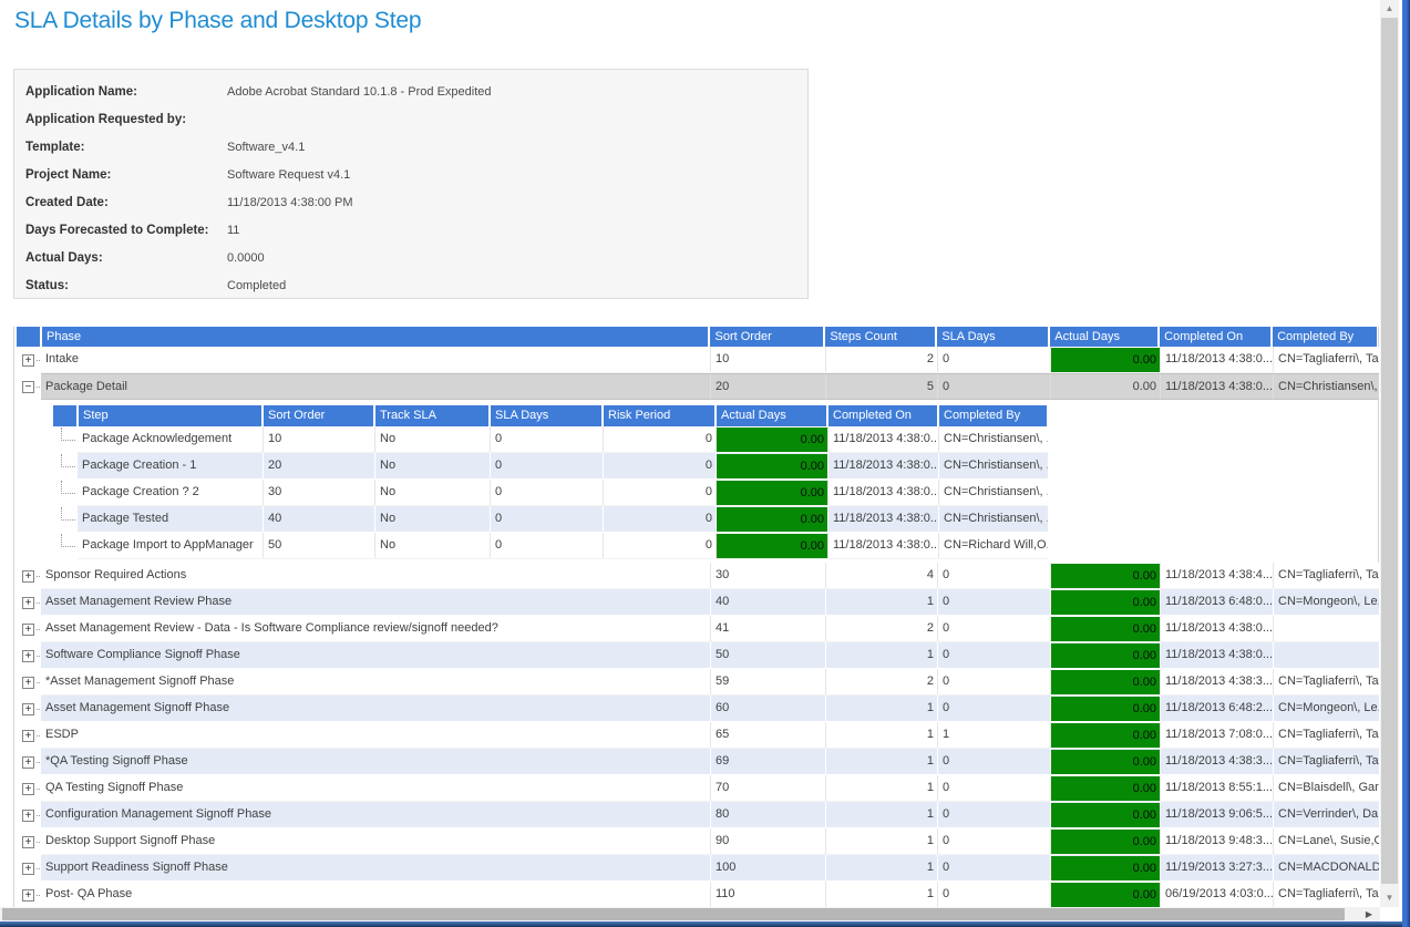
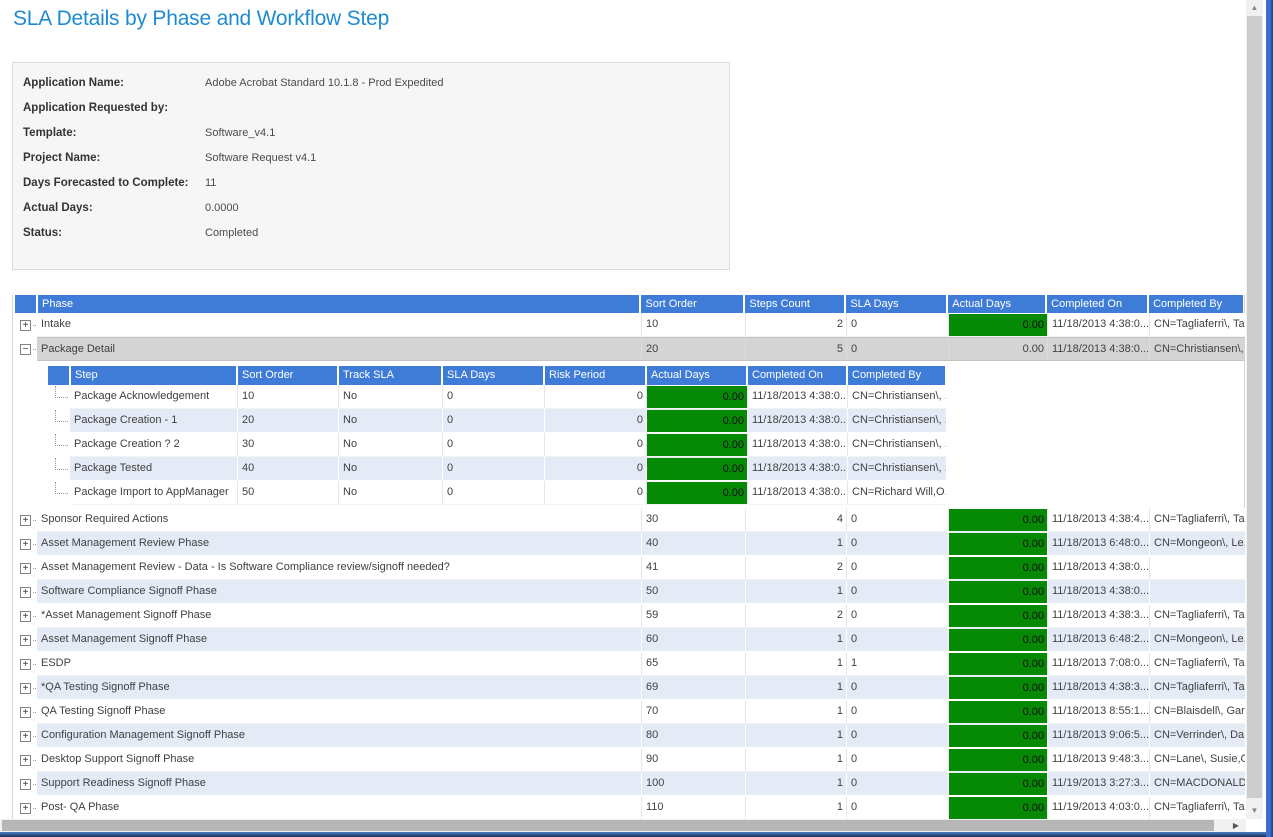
- SLA Details by Phase and Desktop Step
+ SLA Details by Phase and Workflow Step
  Application Name:
  Adobe Acrobat Standard 10.1.8 - Prod Expedited
  Application Requested by:
  Template:
  Software_v4.1
  Project Name:
  Software Request v4.1
- Created Date:
- 11/18/2013 4:38:00 PM
  Days Forecasted to Complete:
  11
  Actual Days:
  0.0000
  Status:
  Completed
  Phase
  Sort Order
  Steps Count
  SLA Days
  Actual Days
  Completed On
  Completed By
  +
  Intake
  10
  2
  0
  0.00
  11/18/2013 4:38:0...
  CN=Tagliaferri\, Ta
  −
  Package Detail
  20
  5
  0
  0.00
  11/18/2013 4:38:0...
  CN=Christiansen\,
  Step
  Sort Order
  Track SLA
  SLA Days
  Risk Period
  Actual Days
  Completed On
  Completed By
  Package Acknowledgement
  10
  No
  0
  0
  0.00
  11/18/2013 4:38:0..
  CN=Christiansen\,
  Package Creation - 1
  20
  No
  0
  0
  0.00
  11/18/2013 4:38:0..
  CN=Christiansen\,
  Package Creation ? 2
  30
  No
  0
  0
  0.00
  11/18/2013 4:38:0..
  CN=Christiansen\,
  Package Tested
  40
  No
  0
  0
  0.00
  11/18/2013 4:38:0..
  CN=Christiansen\,
  Package Import to AppManager
  50
  No
  0
  0
  0.00
  11/18/2013 4:38:0..
  CN=Richard Will,O
  +
  Sponsor Required Actions
  30
  4
  0
  0.00
  11/18/2013 4:38:4...
  CN=Tagliaferri\, Ta
  +
  Asset Management Review Phase
  40
  1
  0
  0.00
  11/18/2013 6:48:0...
  CN=Mongeon\, Le
  +
  Asset Management Review - Data - Is Software Compliance review/signoff needed?
  41
  2
  0
  0.00
  11/18/2013 4:38:0...
  +
  Software Compliance Signoff Phase
  50
  1
  0
  0.00
  11/18/2013 4:38:0...
  +
  *Asset Management Signoff Phase
  59
  2
  0
  0.00
  11/18/2013 4:38:3...
  CN=Tagliaferri\, Ta
  +
  Asset Management Signoff Phase
  60
  1
  0
  0.00
  11/18/2013 6:48:2...
  CN=Mongeon\, Le
  +
  ESDP
  65
  1
  1
  0.00
  11/18/2013 7:08:0...
  CN=Tagliaferri\, Ta
  +
  *QA Testing Signoff Phase
  69
  1
  0
  0.00
  11/18/2013 4:38:3...
  CN=Tagliaferri\, Ta
  +
  QA Testing Signoff Phase
  70
  1
  0
  0.00
  11/18/2013 8:55:1...
  CN=Blaisdell\, Gar
  +
  Configuration Management Signoff Phase
  80
  1
  0
  0.00
  11/18/2013 9:06:5...
  CN=Verrinder\, Da
  +
  Desktop Support Signoff Phase
  90
  1
  0
  0.00
  11/18/2013 9:48:3...
  CN=Lane\, Susie,O
  +
  Support Readiness Signoff Phase
  100
  1
  0
  0.00
  11/19/2013 3:27:3...
  CN=MACDONALD
  +
  Post- QA Phase
  110
  1
  0
  0.00
- 06/19/2013 4:03:0...
+ 11/19/2013 4:03:0...
  CN=Tagliaferri\, Ta
  ▲
  ▼
  ▶
